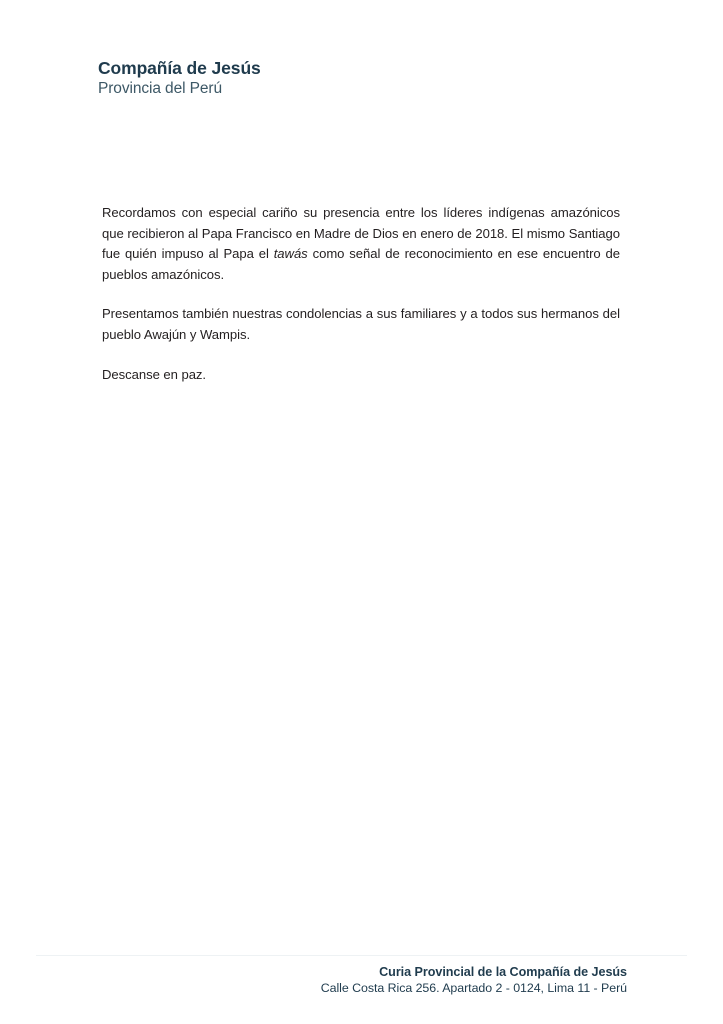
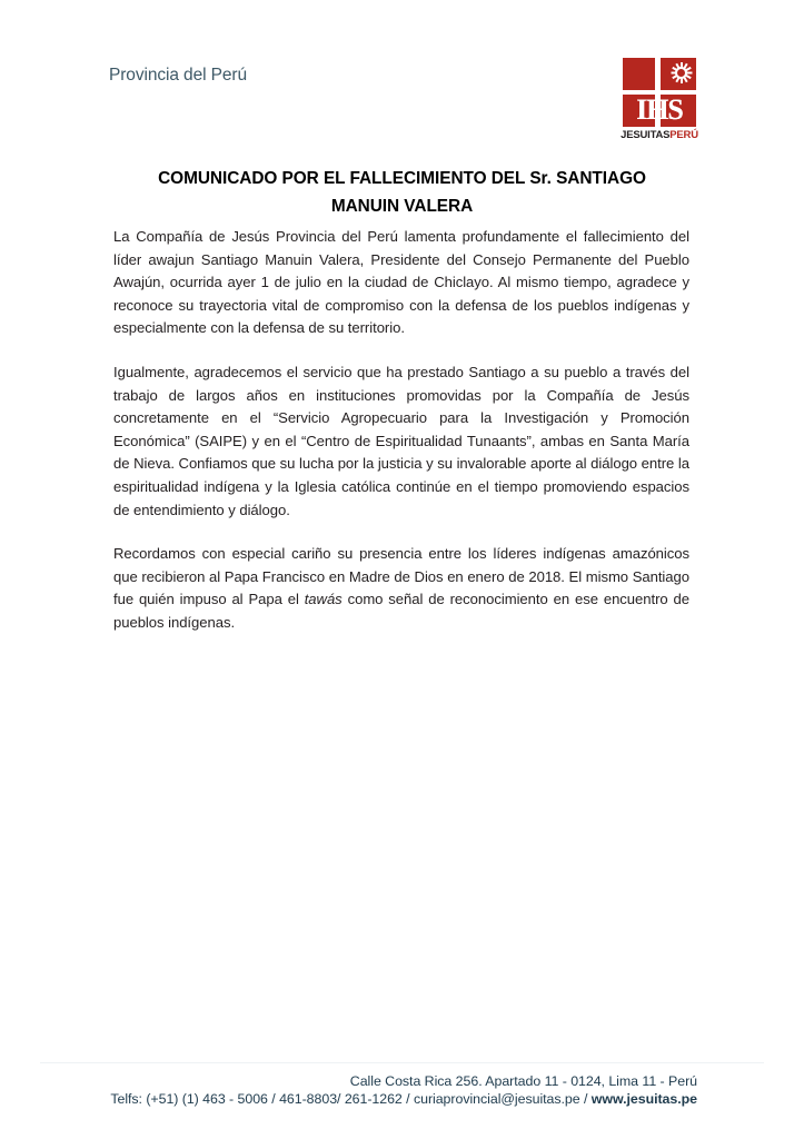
- Compañía de Jesús
  Provincia del Perú
+ IHS
+ JESUITASPERÚ
+ COMUNICADO POR EL FALLECIMIENTO DEL Sr. SANTIAGO
+ MANUIN VALERA
+ La Compañía de Jesús Provincia del Perú lamenta profundamente el fallecimiento del líder awajun Santiago Manuin Valera, Presidente del Consejo Permanente del Pueblo Awajún, ocurrida ayer 1 de julio en la ciudad de Chiclayo. Al mismo tiempo, agradece y reconoce su trayectoria vital de compromiso con la defensa de los pueblos indígenas y especialmente con la defensa de su territorio.
+ Igualmente, agradecemos el servicio que ha prestado Santiago a su pueblo a través del trabajo de largos años en instituciones promovidas por la Compañía de Jesús concretamente en el “Servicio Agropecuario para la Investigación y Promoción Económica” (SAIPE) y en el “Centro de Espiritualidad Tunaants”, ambas en Santa María de Nieva. Confiamos que su lucha por la justicia y su invalorable aporte al diálogo entre la espiritualidad indígena y la Iglesia católica continúe en el tiempo promoviendo espacios de entendimiento y diálogo.
- Recordamos con especial cariño su presencia entre los líderes indígenas amazónicos que recibieron al Papa Francisco en Madre de Dios en enero de 2018. El mismo Santiago fue quién impuso al Papa el tawás como señal de reconocimiento en ese encuentro de pueblos amazónicos.
+ Recordamos con especial cariño su presencia entre los líderes indígenas amazónicos que recibieron al Papa Francisco en Madre de Dios en enero de 2018. El mismo Santiago fue quién impuso al Papa el tawás como señal de reconocimiento en ese encuentro de pueblos indígenas.
- Presentamos también nuestras condolencias a sus familiares y a todos sus hermanos del pueblo Awajún y Wampis.
- Descanse en paz.
- Curia Provincial de la Compañía de Jesús
- Calle Costa Rica 256. Apartado 2 - 0124, Lima 11 - Perú
+ Calle Costa Rica 256. Apartado 11 - 0124, Lima 11 - Perú
+ Telfs: (+51) (1) 463 - 5006 / 461-8803/ 261-1262 / curiaprovincial@jesuitas.pe / www.jesuitas.pe
